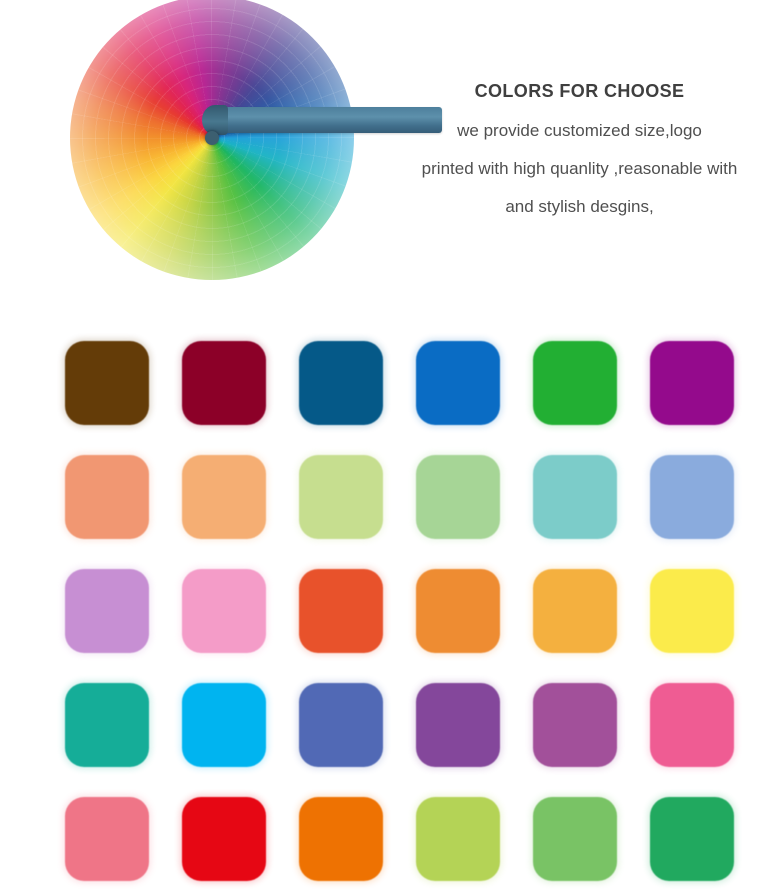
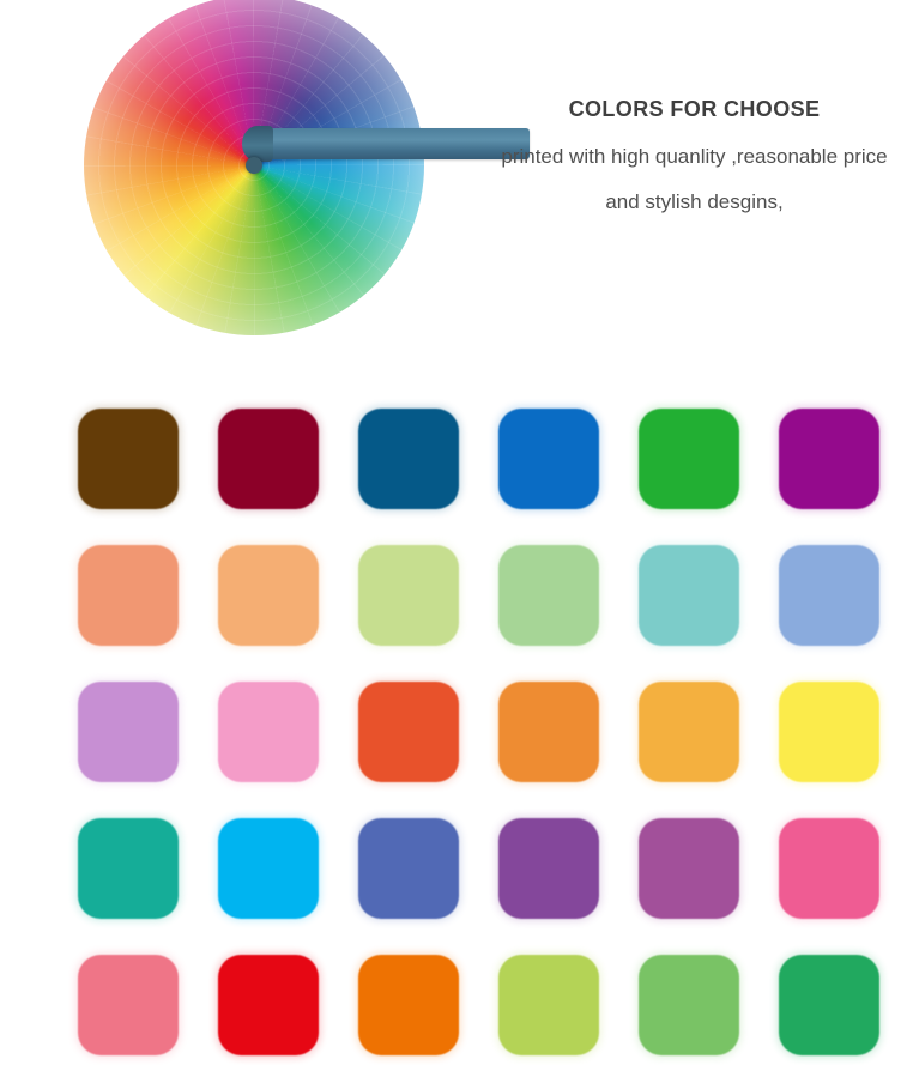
  COLORS FOR CHOOSE
- we provide customized size,logo
- printed with high quanlity ,reasonable with
+ printed with high quanlity ,reasonable price
  and stylish desgins,
